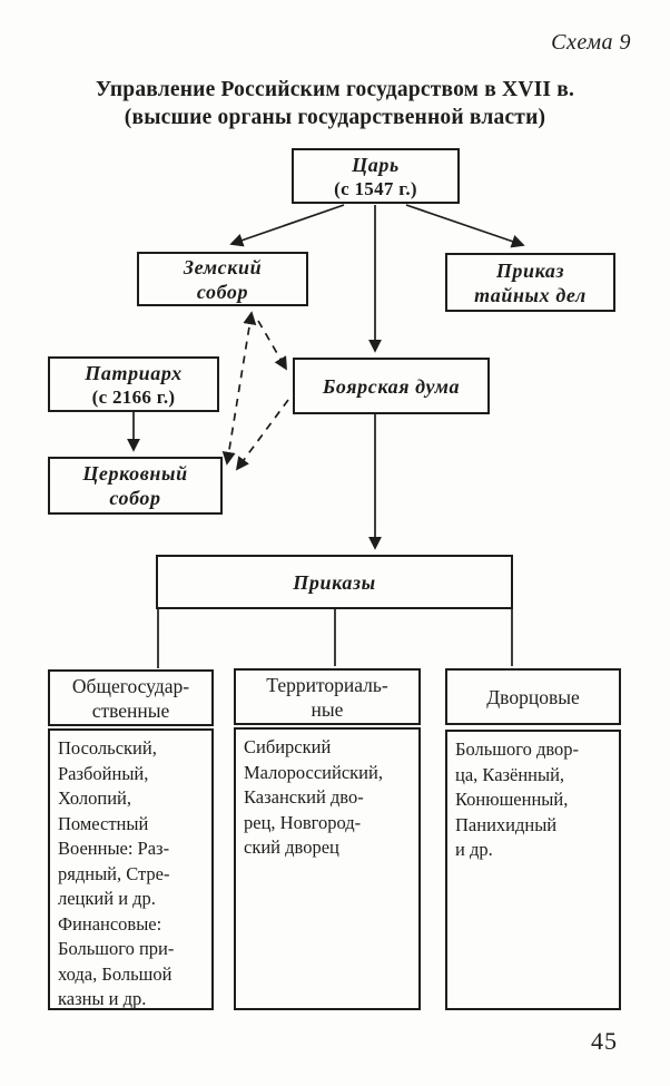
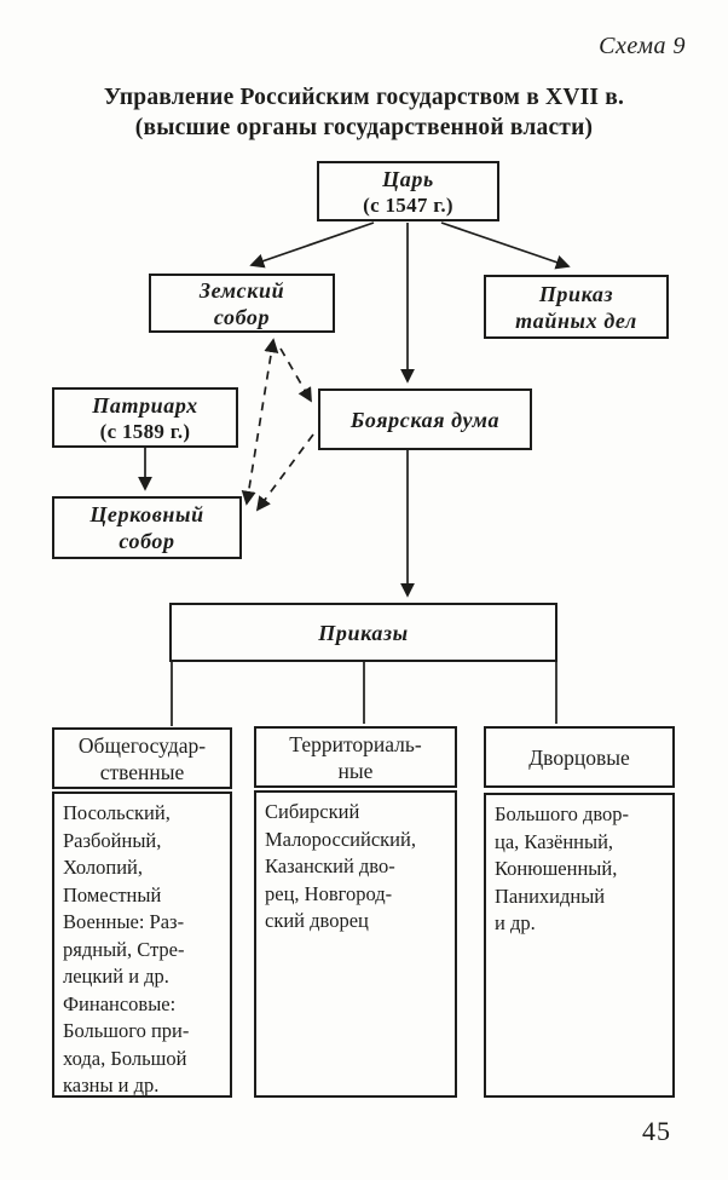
  Схема 9
  Управление Российским государством в XVII в.
  (высшие органы государственной власти)
  Царь
  (с 1547 г.)
  Земский
  собор
  Приказ
  тайных дел
  Патриарх
- (с 2166 г.)
+ (с 1589 г.)
  Боярская дума
  Церковный
  собор
  Приказы
  Общегосудар-
  ственные
  Посольский,
  Разбойный,
  Холопий,
  Поместный
  Военные: Раз-
  рядный, Стре-
  лецкий и др.
  Финансовые:
  Большого при-
  хода, Большой
  казны и др.
  Территориаль-
  ные
  Сибирский
  Малороссийский,
  Казанский дво-
  рец, Новгород-
  ский дворец
  Дворцовые
  Большого двор-
  ца, Казённый,
  Конюшенный,
  Панихидный
  и др.
  45
